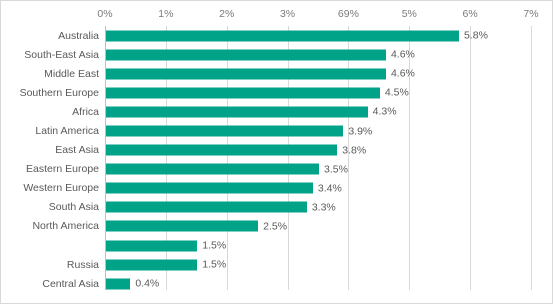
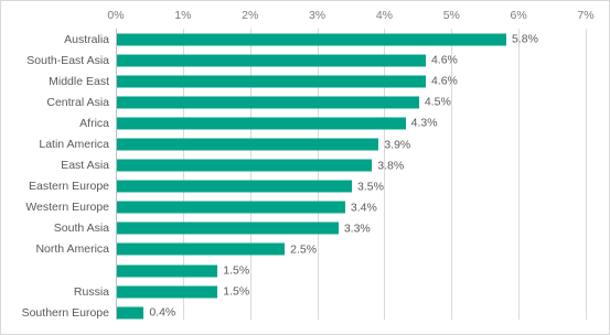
  0%
  1%
  2%
  3%
- 69%
+ 4%
  5%
  6%
  7%
  Australia
  5.8%
  South-East Asia
  4.6%
  Middle East
  4.6%
- Southern Europe
+ Central Asia
  4.5%
  Africa
  4.3%
  Latin America
  3.9%
  East Asia
  3.8%
  Eastern Europe
  3.5%
  Western Europe
  3.4%
  South Asia
  3.3%
  North America
  2.5%
  1.5%
  Russia
  1.5%
- Central Asia
+ Southern Europe
  0.4%
